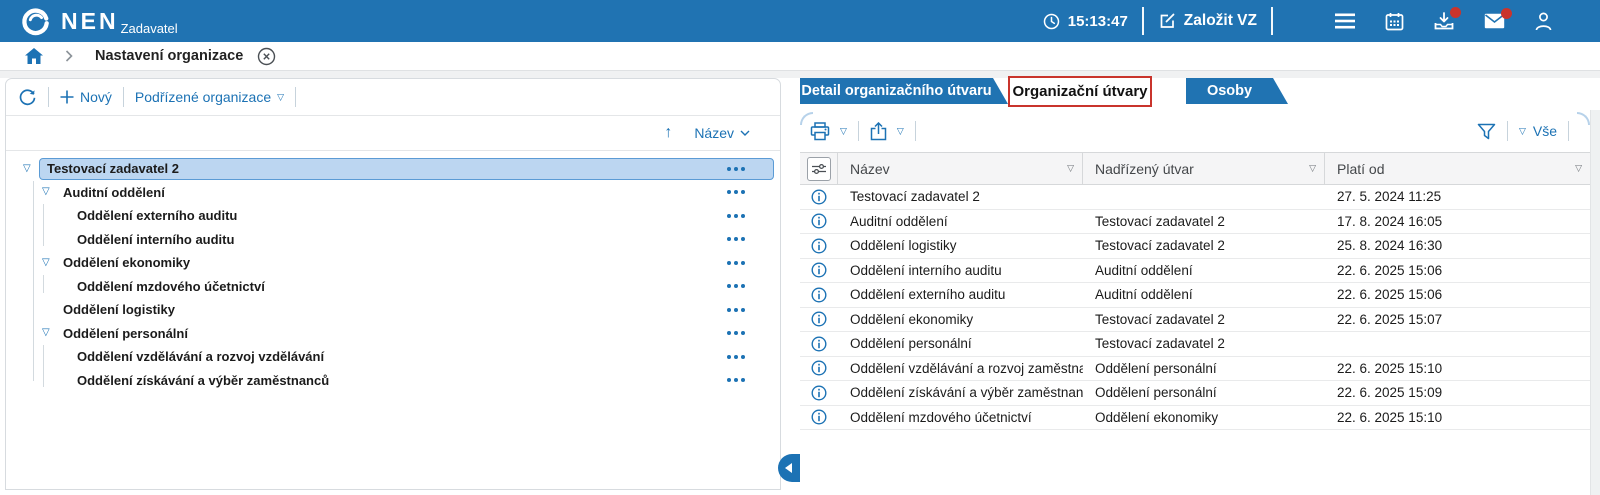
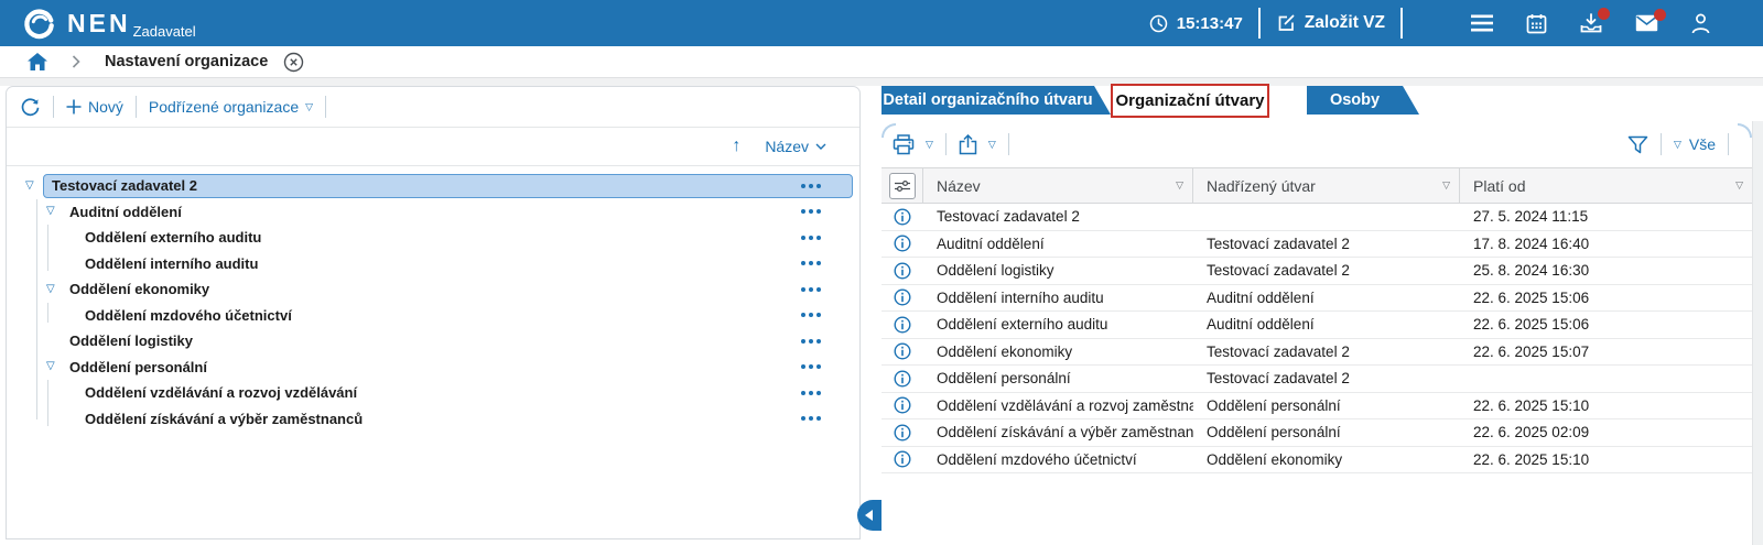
  NEN
  Zadavatel
  15:13:47
  Založit VZ
  Nastavení organizace
  Nový
  Podřízené organizace
  ▽
  ↑
  Název
  ▽
  Testovací zadavatel 2
  ▽
  Auditní oddělení
  Oddělení externího auditu
  Oddělení interního auditu
  ▽
  Oddělení ekonomiky
  Oddělení mzdového účetnictví
  Oddělení logistiky
  ▽
  Oddělení personální
  Oddělení vzdělávání a rozvoj vzdělávání
  Oddělení získávání a výběr zaměstnanců
  Detail organizačního útvaru
  Organizační útvary
  Osoby
  ▽
  ▽
  ▽
  Vše
  Název
  ▽
  Nadřízený útvar
  ▽
  Platí od
  ▽
  Testovací zadavatel 2
- 27. 5. 2024 11:25
+ 27. 5. 2024 11:15
  Auditní oddělení
  Testovací zadavatel 2
- 17. 8. 2024 16:05
+ 17. 8. 2024 16:40
  Oddělení logistiky
  Testovací zadavatel 2
  25. 8. 2024 16:30
  Oddělení interního auditu
  Auditní oddělení
  22. 6. 2025 15:06
  Oddělení externího auditu
  Auditní oddělení
  22. 6. 2025 15:06
  Oddělení ekonomiky
  Testovací zadavatel 2
  22. 6. 2025 15:07
  Oddělení personální
  Testovací zadavatel 2
  Oddělení vzdělávání a rozvoj zaměstna
  Oddělení personální
  22. 6. 2025 15:10
  Oddělení získávání a výběr zaměstnan
  Oddělení personální
- 22. 6. 2025 15:09
+ 22. 6. 2025 02:09
  Oddělení mzdového účetnictví
  Oddělení ekonomiky
  22. 6. 2025 15:10
